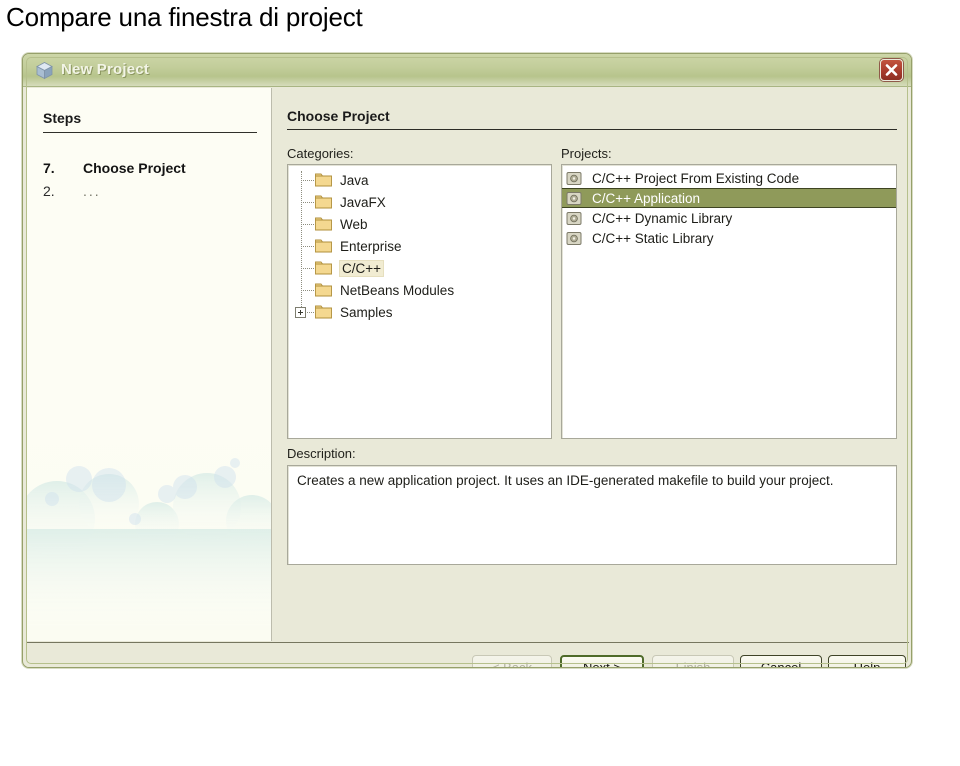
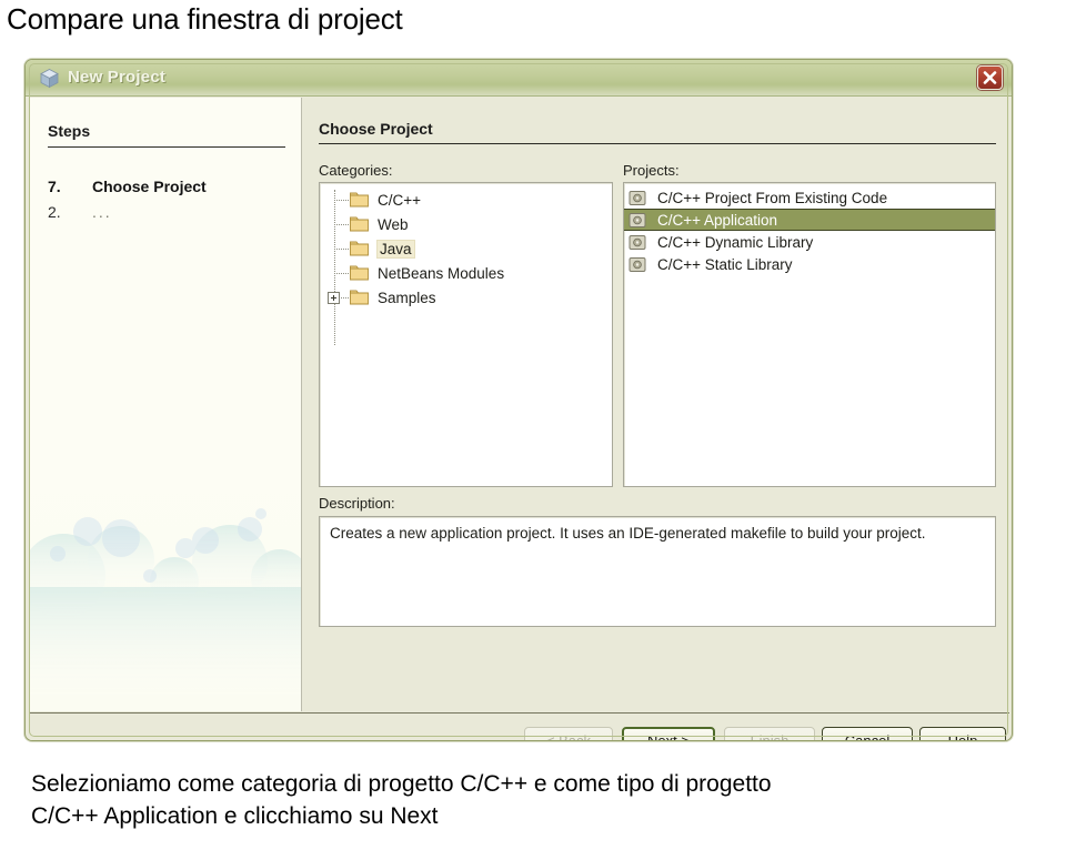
  Compare una finestra di project
  New Project
  Steps
  7.
  Choose Project
  2.
  ...
  Choose Project
  Categories:
- Java
+ C/C++
- JavaFX
  Web
- Enterprise
- C/C++
+ Java
  NetBeans Modules
  Samples
  Projects:
  C/C++ Project From Existing Code
  C/C++ Application
  C/C++ Dynamic Library
  C/C++ Static Library
  Description:
  Creates a new application project. It uses an IDE-generated makefile to build your project.
+ Selezioniamo come categoria di progetto C/C++ e come tipo di progetto
+ C/C++ Application e clicchiamo su Next
